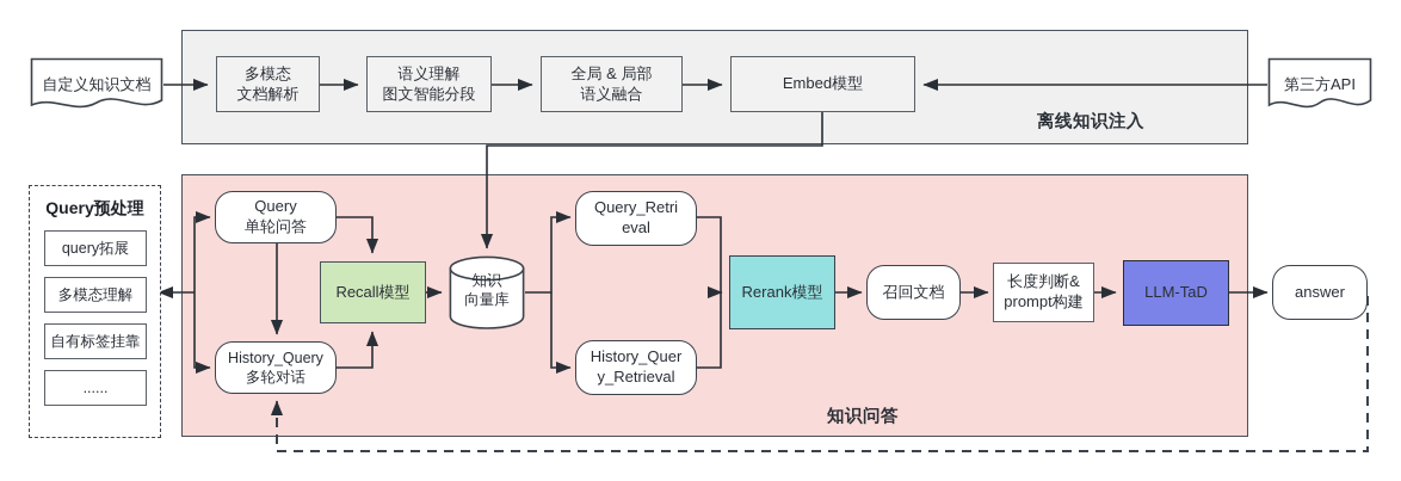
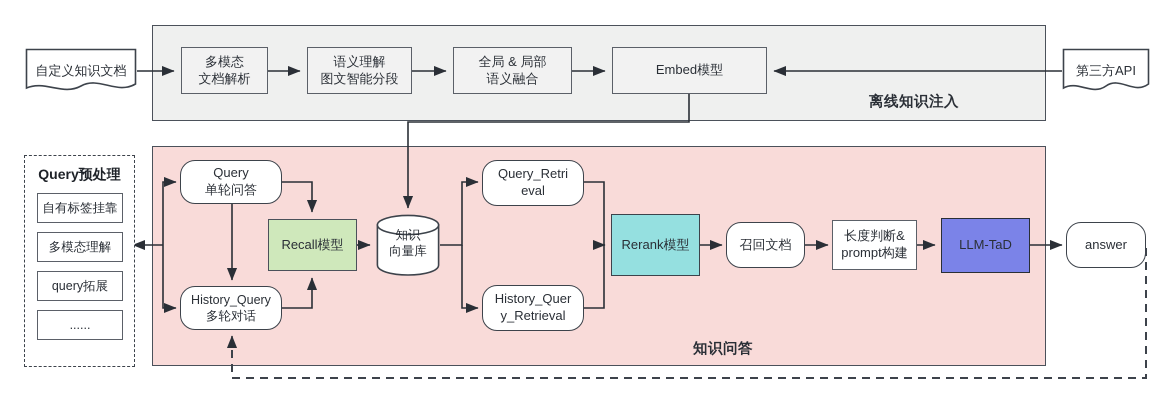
  自定义知识文档
  多模态
  文档解析
  语义理解
  图文智能分段
  全局 & 局部
  语义融合
  Embed模型
  第三方API
  离线知识注入
  Query预处理
- query拓展
+ 自有标签挂靠
  多模态理解
- 自有标签挂靠
+ query拓展
  ......
  Query
  单轮问答
  History_Query
  多轮对话
  Recall模型
  知识
  向量库
  Query_Retri
  eval
  History_Quer
  y_Retrieval
  Rerank模型
  召回文档
  长度判断&
  prompt构建
  LLM-TaD
  answer
  知识问答
